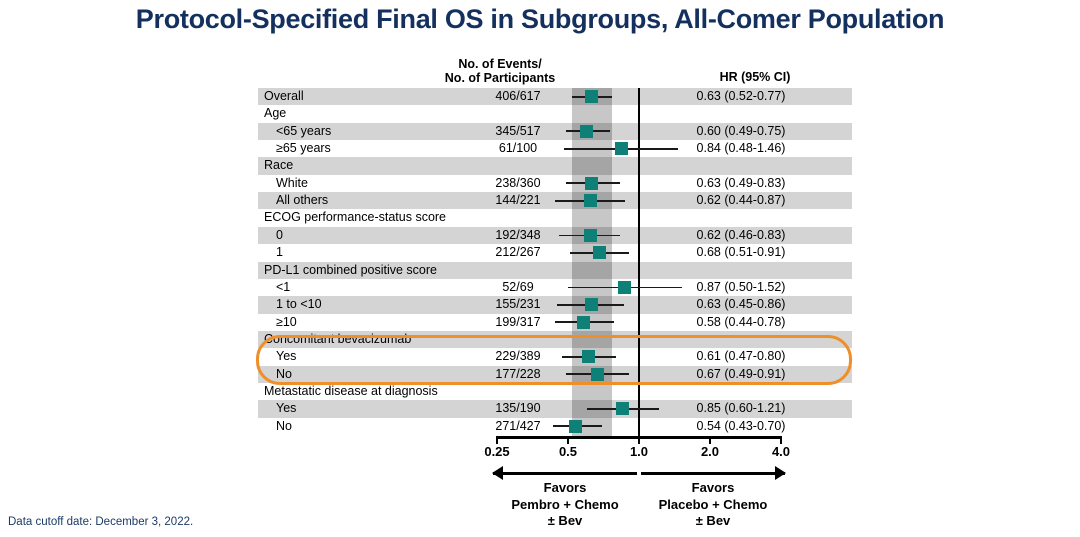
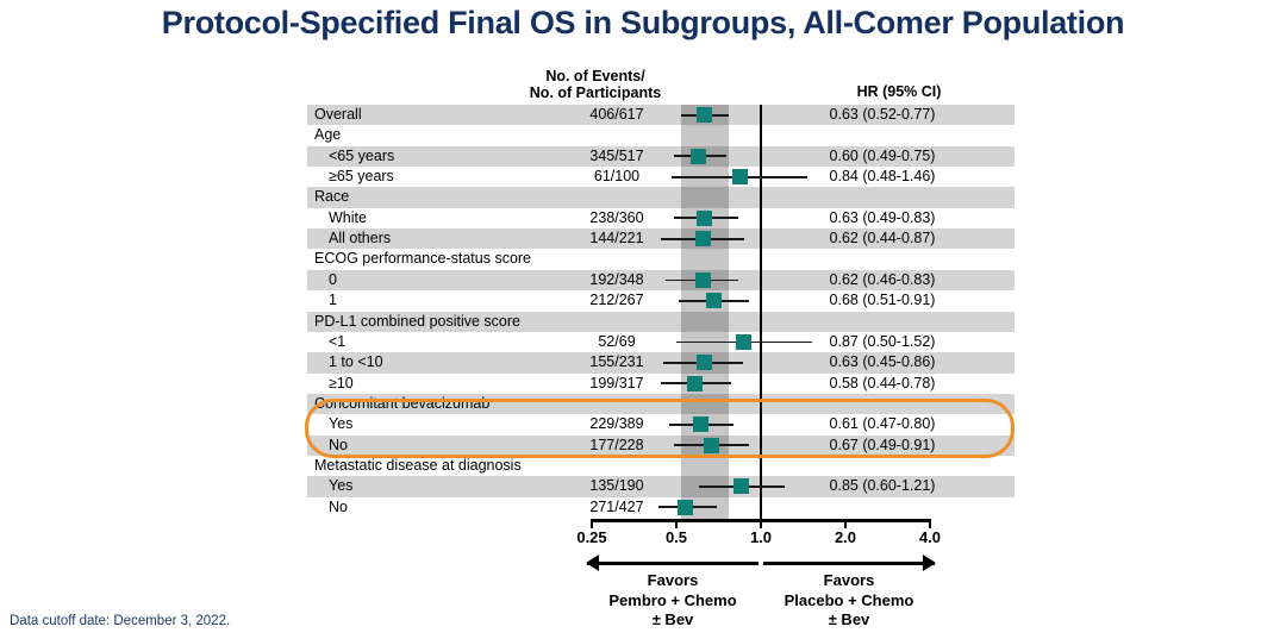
  Protocol-Specified Final OS in Subgroups, All-Comer Population
  No. of Events/
  No. of Participants
  HR (95% CI)
  Overall
  406/617
  0.63 (0.52-0.77)
  Age
  <65 years
  345/517
  0.60 (0.49-0.75)
  ≥65 years
  61/100
  0.84 (0.48-1.46)
  Race
  White
  238/360
  0.63 (0.49-0.83)
  All others
  144/221
  0.62 (0.44-0.87)
  ECOG performance-status score
  0
  192/348
  0.62 (0.46-0.83)
  1
  212/267
  0.68 (0.51-0.91)
  PD-L1 combined positive score
  <1
  52/69
  0.87 (0.50-1.52)
  1 to <10
  155/231
  0.63 (0.45-0.86)
  ≥10
  199/317
  0.58 (0.44-0.78)
  Concomitant bevacizumab
  Yes
  229/389
  0.61 (0.47-0.80)
  No
  177/228
  0.67 (0.49-0.91)
  Metastatic disease at diagnosis
  Yes
  135/190
  0.85 (0.60-1.21)
  No
  271/427
- 0.54 (0.43-0.70)
  0.25
  0.5
  1.0
  2.0
  4.0
  Favors
  Pembro + Chemo
  ± Bev
  Favors
  Placebo + Chemo
  ± Bev
  Data cutoff date: December 3, 2022.
